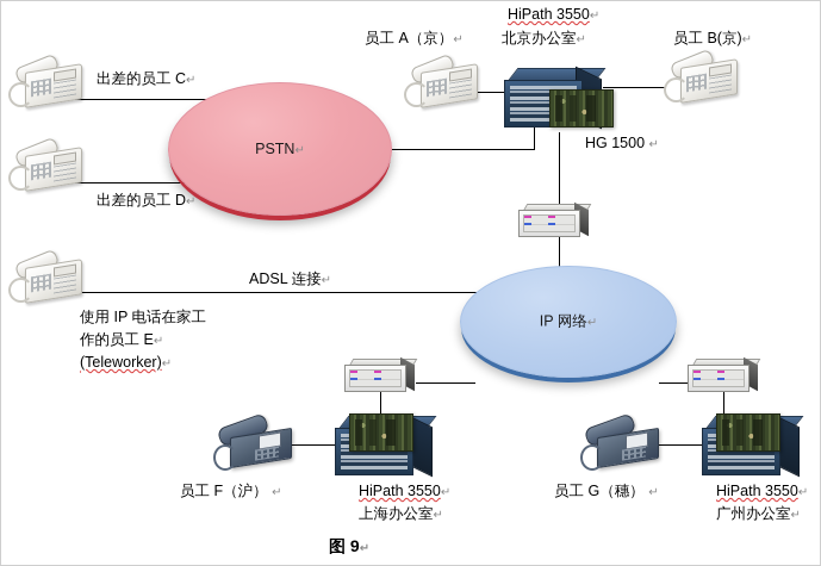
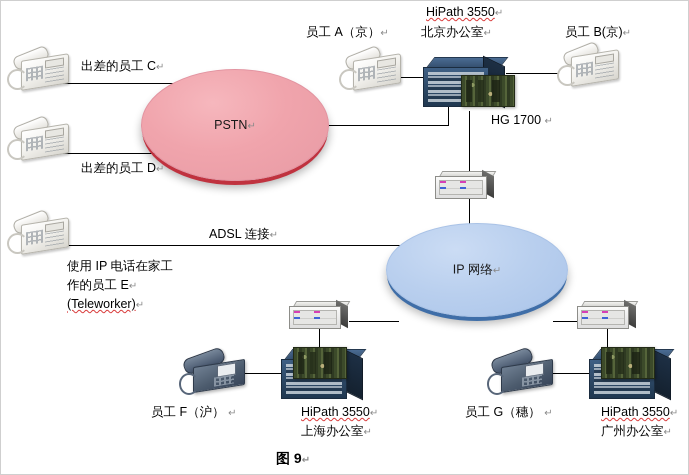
  PSTN↵
  IP 网络↵
  出差的员工 C↵
  出差的员工 D↵
  HiPath 3550↵
  员工 A（京）↵
  北京办公室↵
  员工 B(京)↵
- HG 1500 ↵
+ HG 1700 ↵
  ADSL 连接↵
  使用 IP 电话在家工
  作的员工 E↵
  (Teleworker)↵
  员工 F（沪） ↵
  HiPath 3550↵
  上海办公室↵
  员工 G（穗） ↵
  HiPath 3550↵
  广州办公室↵
  图 9↵
